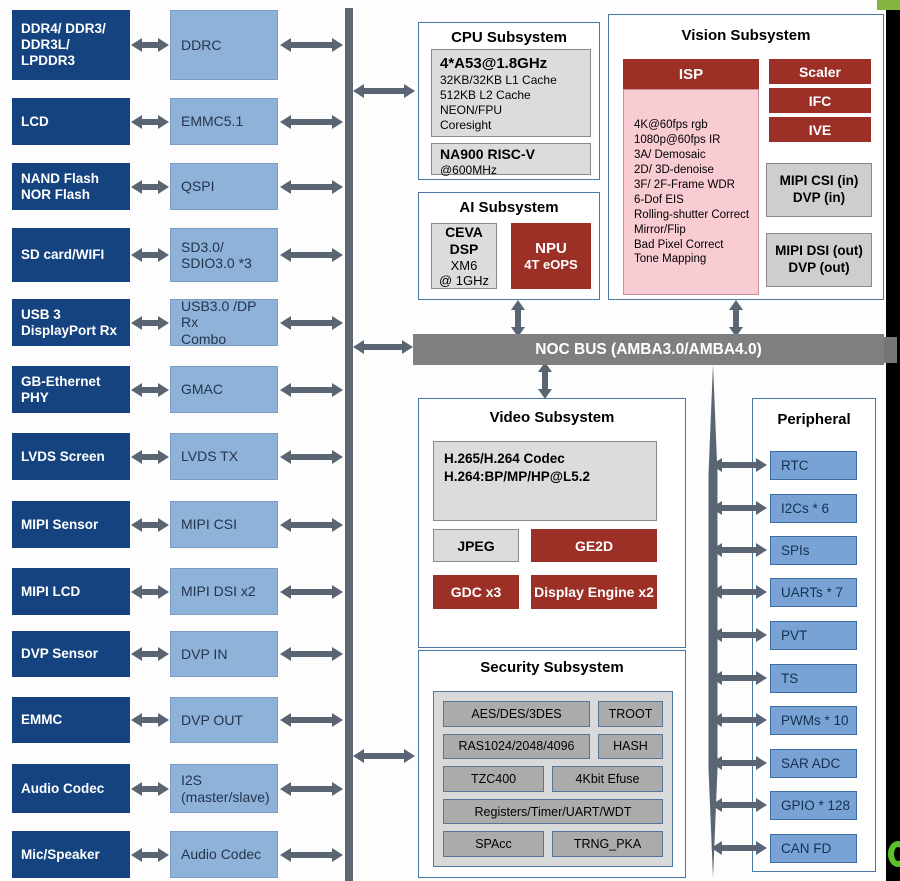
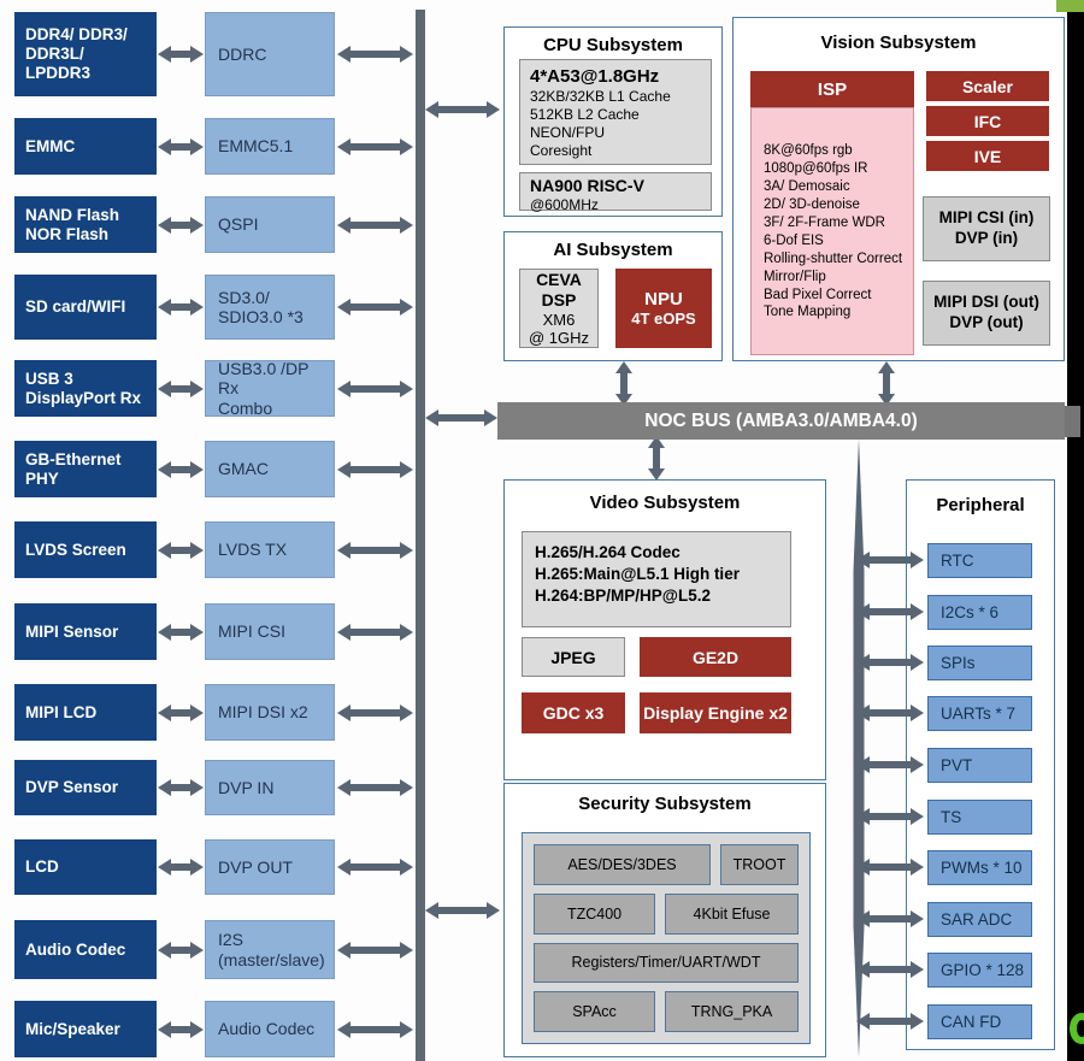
  DDR4/ DDR3/
  DDR3L/
  LPDDR3
  DDRC
- LCD
+ EMMC
  EMMC5.1
  NAND Flash
  NOR Flash
  QSPI
  SD card/WIFI
  SD3.0/
  SDIO3.0 *3
  USB 3
  DisplayPort Rx
  USB3.0 /DP Rx
  Combo
  GB-Ethernet
  PHY
  GMAC
  LVDS Screen
  LVDS TX
  MIPI Sensor
  MIPI CSI
  MIPI LCD
  MIPI DSI x2
  DVP Sensor
  DVP IN
- EMMC
+ LCD
  DVP OUT
  Audio Codec
  I2S
  (master/slave)
  Mic/Speaker
  Audio Codec
  CPU Subsystem
  4*A53@1.8GHz
  32KB/32KB L1 Cache
  512KB L2 Cache
  NEON/FPU
  Coresight
  NA900 RISC-V
  @600MHz
  AI Subsystem
  CEVA DSP
  XM6
  @ 1GHz
  NPU
  4T eOPS
  Vision Subsystem
  ISP
- 4K@60fps rgb
+ 8K@60fps rgb
  1080p@60fps IR
  3A/ Demosaic
  2D/ 3D-denoise
  3F/ 2F-Frame WDR
  6-Dof EIS
  Rolling-shutter Correct
  Mirror/Flip
  Bad Pixel Correct
  Tone Mapping
  Scaler
  IFC
  IVE
  MIPI CSI (in)
  DVP (in)
  MIPI DSI (out)
  DVP (out)
  NOC BUS (AMBA3.0/AMBA4.0)
  Video Subsystem
  H.265/H.264 Codec
+ H.265:Main@L5.1 High tier
  H.264:BP/MP/HP@L5.2
  JPEG
  GE2D
  GDC x3
  Display Engine x2
  Security Subsystem
  AES/DES/3DES
  TROOT
- RAS1024/2048/4096
- HASH
  TZC400
  4Kbit Efuse
  Registers/Timer/UART/WDT
  SPAcc
  TRNG_PKA
  Peripheral
  RTC
  I2Cs * 6
  SPIs
  UARTs * 7
  PVT
  TS
  PWMs * 10
  SAR ADC
  GPIO * 128
  CAN FD
